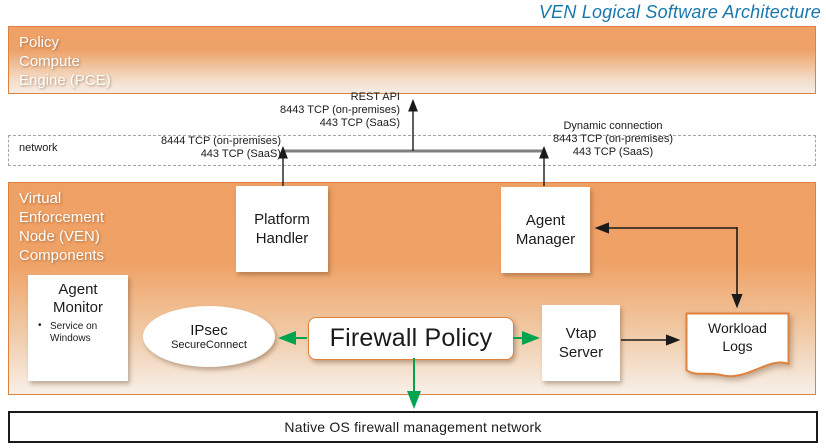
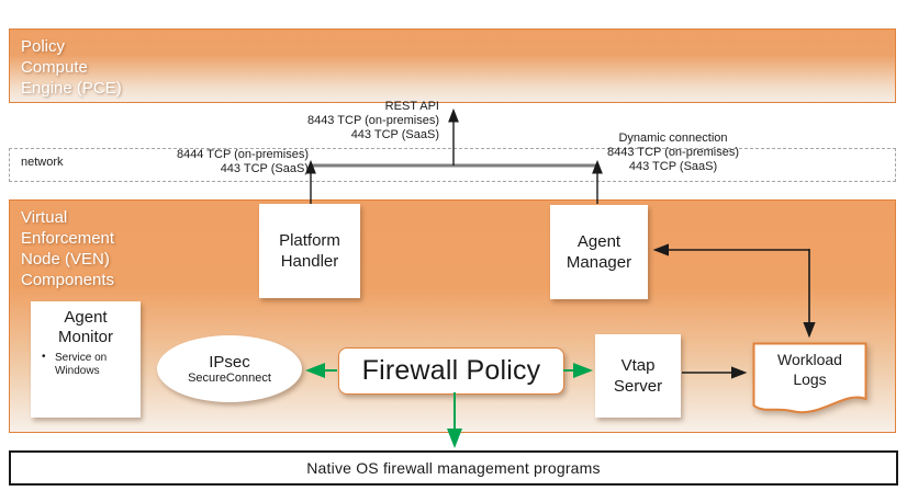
- VEN Logical Software Architecture
  Policy
  Compute
  Engine (PCE)
  network
  Virtual
  Enforcement
  Node (VEN)
  Components
  REST API
  8443 TCP (on-premises)
  443 TCP (SaaS)
  8444 TCP (on-premises)
  443 TCP (SaaS)
  Dynamic connection
  8443 TCP (on-premises)
  443 TCP (SaaS)
  Platform
  Handler
  Agent
  Manager
  Agent
  Monitor
  Service on Windows
  IPsec
  SecureConnect
  Firewall Policy
  Vtap
  Server
  Workload
  Logs
- Native OS firewall management network
+ Native OS firewall management programs
